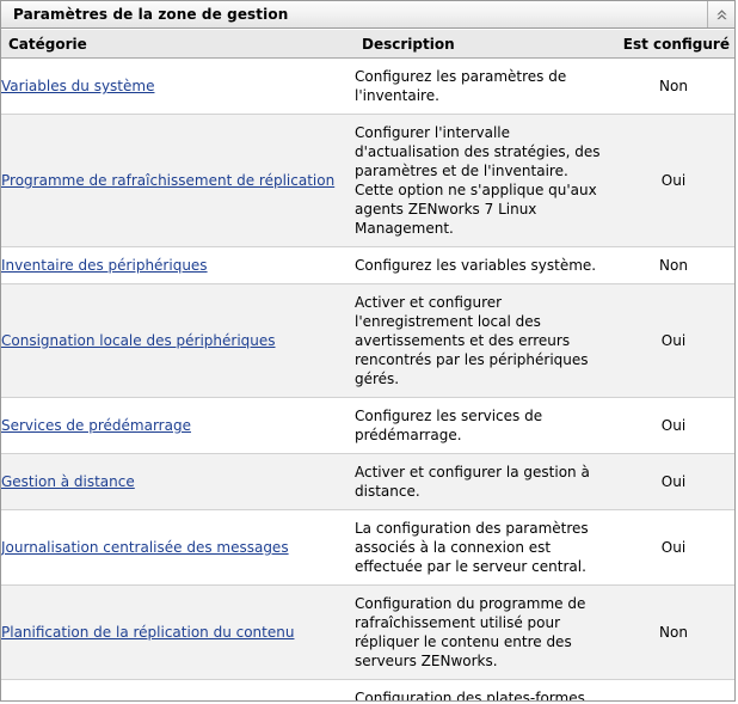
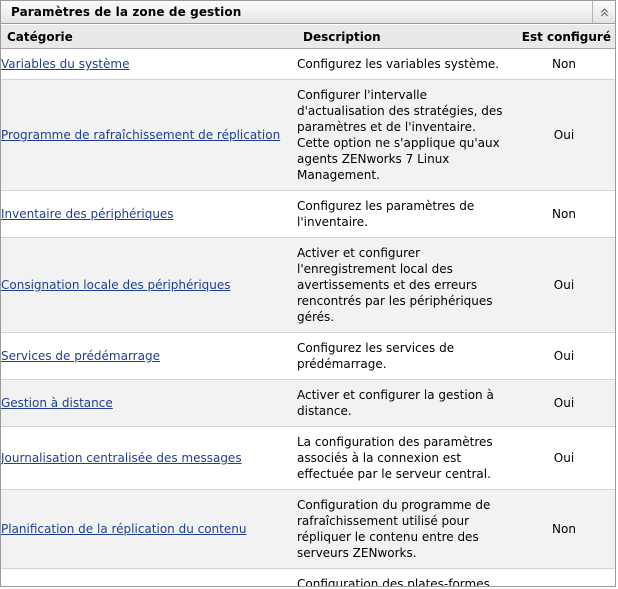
  Paramètres de la zone de gestion
  Catégorie	Description	Est configuré
- Variables du système	Configurez les paramètres de l'inventaire.	Non
+ Variables du système	Configurez les variables système.	Non
  Programme de rafraîchissement de réplication	Configurer l'intervalle d'actualisation des stratégies, des paramètres et de l'inventaire. Cette option ne s'applique qu'aux agents ZENworks 7 Linux Management.	Oui
- Inventaire des périphériques	Configurez les variables système.	Non
+ Inventaire des périphériques	Configurez les paramètres de l'inventaire.	Non
  Consignation locale des périphériques	Activer et configurer l'enregistrement local des avertissements et des erreurs rencontrés par les périphériques gérés.	Oui
  Services de prédémarrage	Configurez les services de prédémarrage.	Oui
  Gestion à distance	Activer et configurer la gestion à distance.	Oui
  Journalisation centralisée des messages	La configuration des paramètres associés à la connexion est effectuée par le serveur central.	Oui
  Planification de la réplication du contenu	Configuration du programme de rafraîchissement utilisé pour répliquer le contenu entre des serveurs ZENworks.	Non
